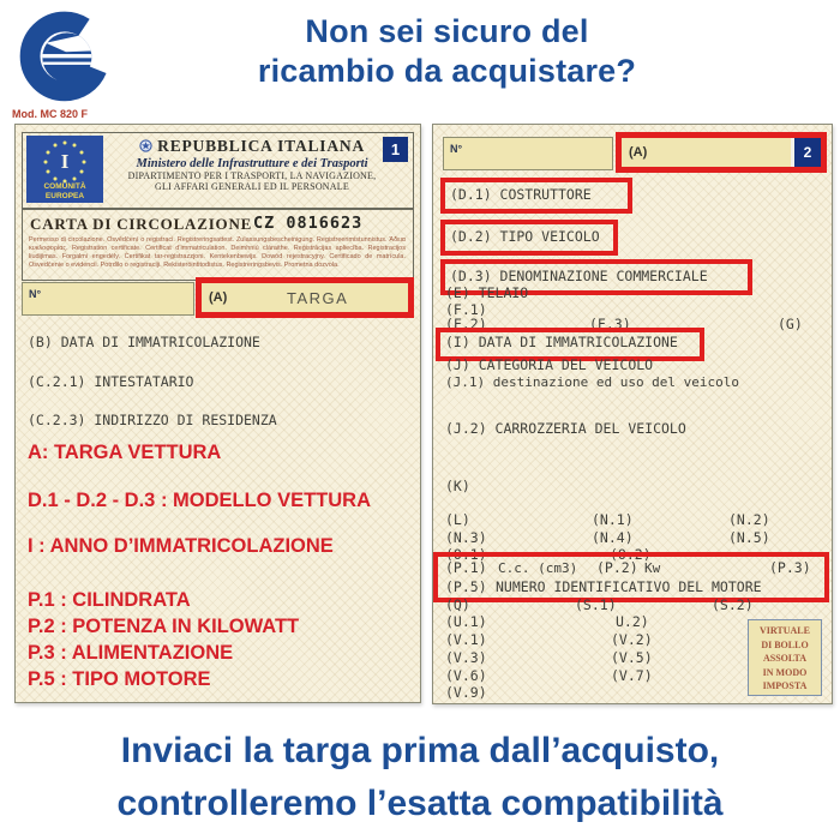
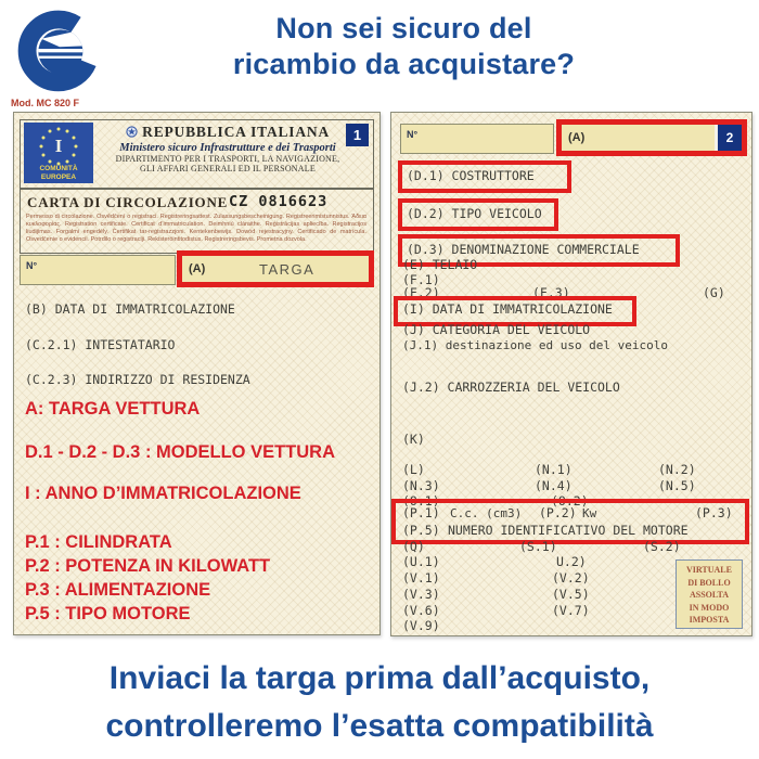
  Non sei sicuro del
  ricambio da acquistare?
  Mod. MC 820 F
  I
  REPUBBLICA ITALIANA
- Ministero delle Infrastrutture e dei Trasporti
+ Ministero sicuro Infrastrutture e dei Trasporti
  DIPARTIMENTO PER I TRASPORTI, LA NAVIGAZIONE,
  GLI AFFARI GENERALI ED IL PERSONALE
  1
  CARTA DI CIRCOLAZIONE
  CZ 0816623
  N°
  (A)
  TARGA
  (B) DATA DI IMMATRICOLAZIONE
  (C.2.1) INTESTATARIO
  (C.2.3) INDIRIZZO DI RESIDENZA
  A: TARGA VETTURA
  D.1 - D.2 - D.3 : MODELLO VETTURA
  I : ANNO D’IMMATRICOLAZIONE
  P.1 : CILINDRATA
  P.2 : POTENZA IN KILOWATT
  P.3 : ALIMENTAZIONE
  P.5 : TIPO MOTORE
  N°
  (A)
  2
  (D.1) COSTRUTTORE
  (D.2) TIPO VEICOLO
  (D.3) DENOMINAZIONE COMMERCIALE
  (E) TELAIO
  (F.1)
  (F.2)
  (F.3)
  (G)
  (I) DATA DI IMMATRICOLAZIONE
  (J) CATEGORIA DEL VEICOLO
  (J.1) destinazione ed uso del veicolo
  (J.2) CARROZZERIA DEL VEICOLO
  (K)
  (L)
  (N.1)
  (N.2)
  (N.3)
  (N.4)
  (N.5)
  (O.1)
  (O.2)
  (P.1)
  C.c. (cm3)
  (P.2)
  Kw
  (P.3)
  (P.5)
  NUMERO IDENTIFICATIVO DEL MOTORE
  (Q)
  (S.1)
  (S.2)
  (U.1)
  U.2)
  (V.1)
  (V.2)
  (V.3)
  (V.5)
  (V.6)
  (V.7)
  (V.9)
  VIRTUALE
  DI BOLLO
  ASSOLTA
  IN MODO
  IMPOSTA
  Inviaci la targa prima dall’acquisto,
  controlleremo l’esatta compatibilità
